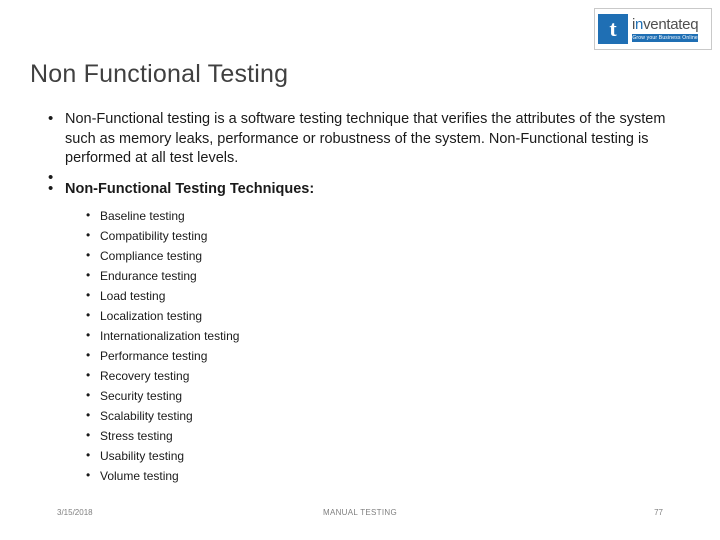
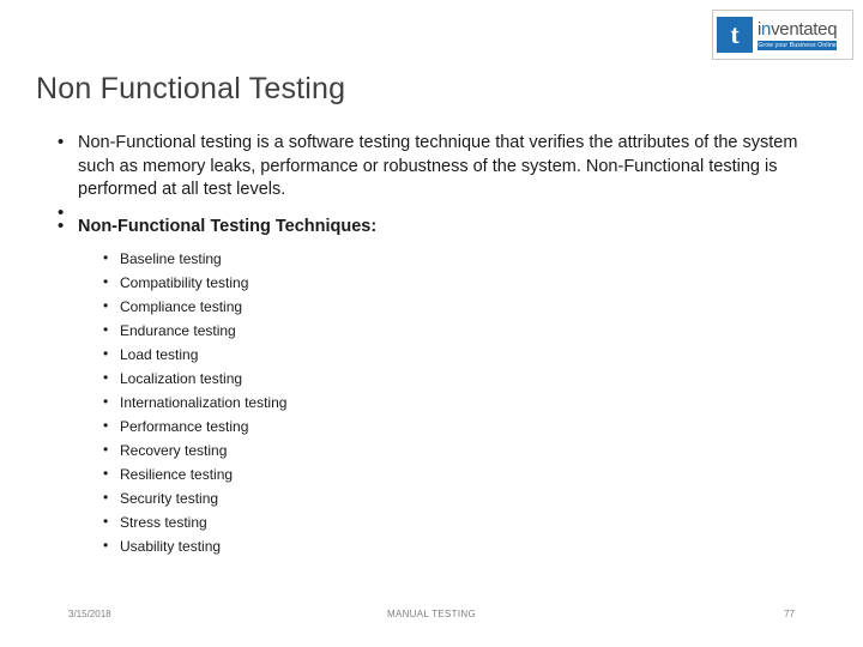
  t
  inventateq
  Non Functional Testing
  Non-Functional testing is a software testing technique that verifies the attributes of the system such as memory leaks, performance or robustness of the system. Non-Functional testing is performed at all test levels.
  Non-Functional Testing Techniques:
  Baseline testing
  Compatibility testing
  Compliance testing
  Endurance testing
  Load testing
  Localization testing
  Internationalization testing
  Performance testing
  Recovery testing
+ Resilience testing
  Security testing
- Scalability testing
  Stress testing
  Usability testing
- Volume testing
  3/15/2018
  MANUAL TESTING
  77
